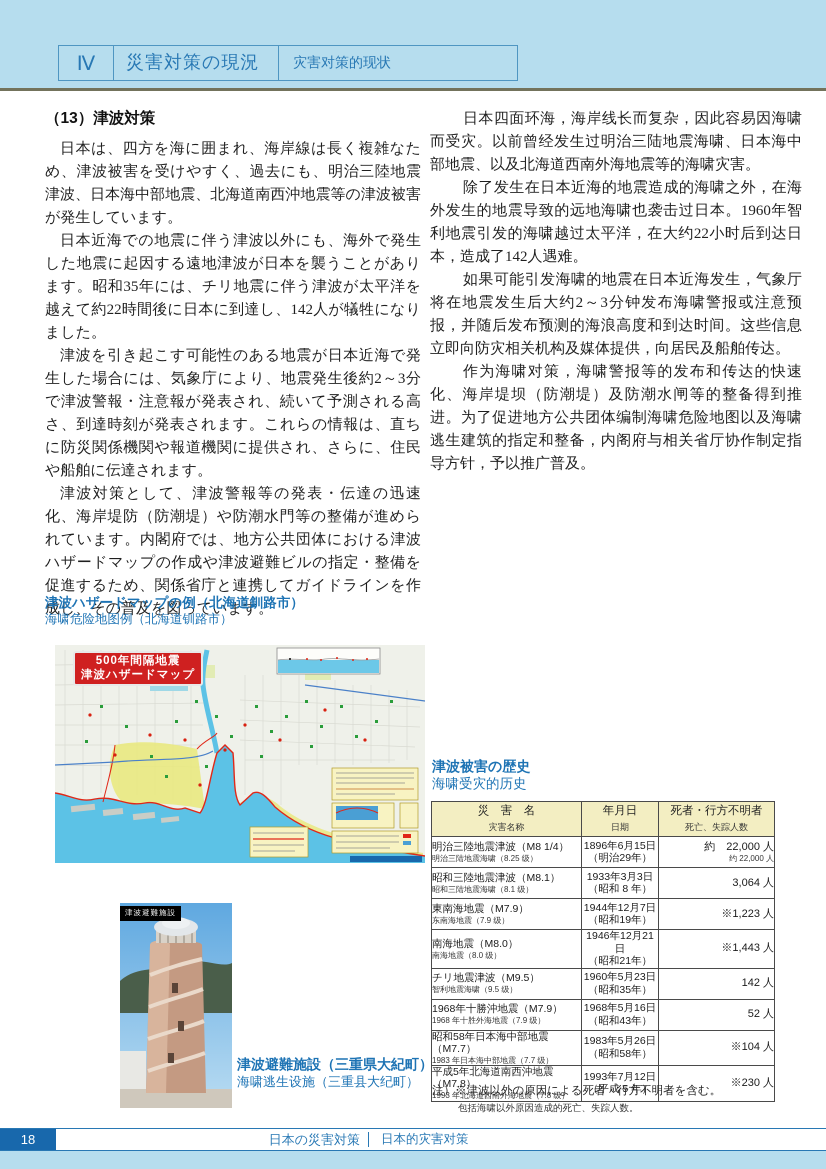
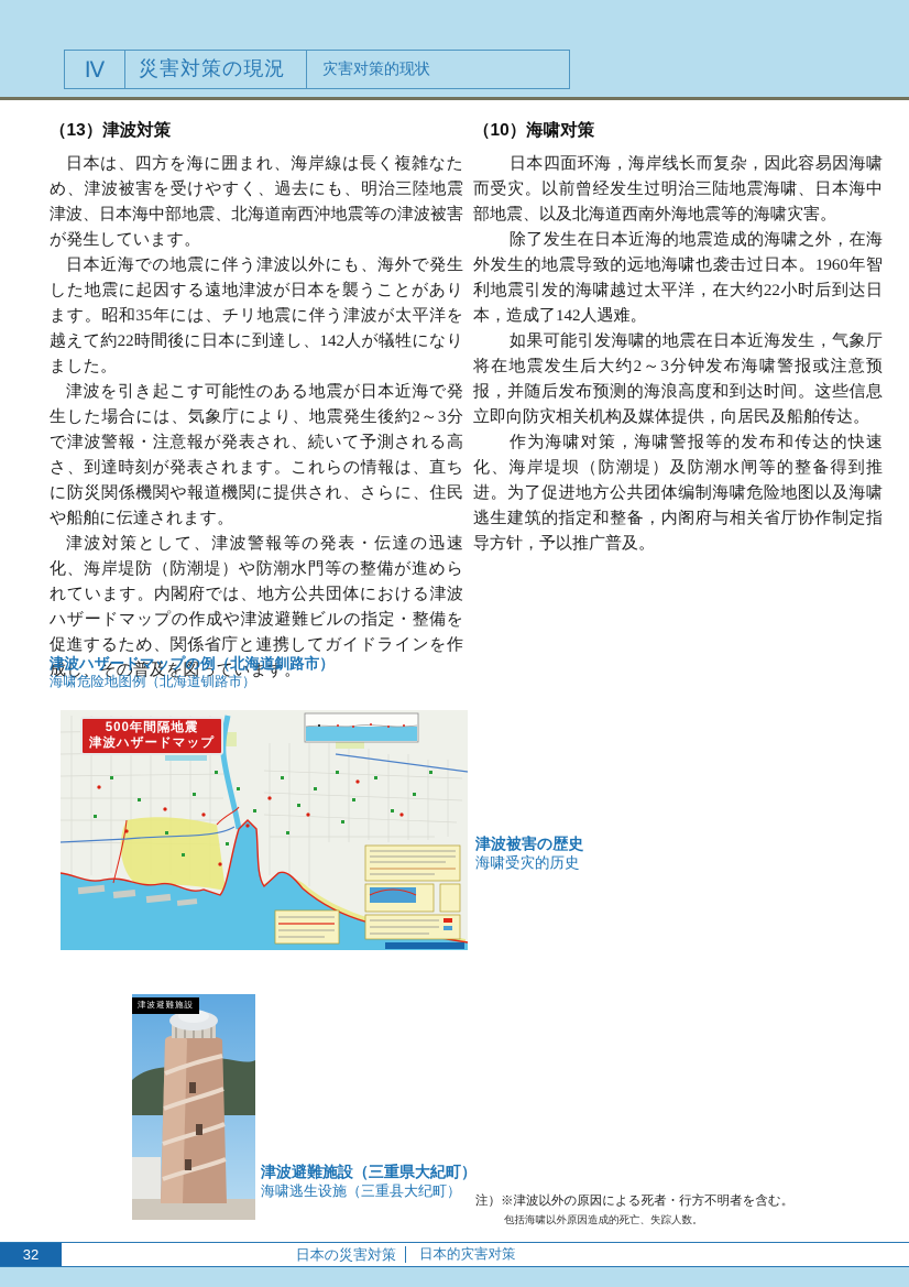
  Ⅳ
  災害対策の現況
  灾害对策的现状
  （13）津波対策
  日本は、四方を海に囲まれ、海岸線は長く複雑なため、津波被害を受けやすく、過去にも、明治三陸地震津波、日本海中部地震、北海道南西沖地震等の津波被害が発生しています。
  日本近海での地震に伴う津波以外にも、海外で発生した地震に起因する遠地津波が日本を襲うことがあります。昭和35年には、チリ地震に伴う津波が太平洋を越えて約22時間後に日本に到達し、142人が犠牲になりました。
  津波を引き起こす可能性のある地震が日本近海で発生した場合には、気象庁により、地震発生後約2～3分で津波警報・注意報が発表され、続いて予測される高さ、到達時刻が発表されます。これらの情報は、直ちに防災関係機関や報道機関に提供され、さらに、住民や船舶に伝達されます。
  津波対策として、津波警報等の発表・伝達の迅速化、海岸堤防（防潮堤）や防潮水門等の整備が進められています。内閣府では、地方公共団体における津波ハザードマップの作成や津波避難ビルの指定・整備を促進するため、関係省庁と連携してガイドラインを作成し、その普及を図っています。
+ （10）海啸对策
  日本四面环海，海岸线长而复杂，因此容易因海啸而受灾。以前曾经发生过明治三陆地震海啸、日本海中部地震、以及北海道西南外海地震等的海啸灾害。
  除了发生在日本近海的地震造成的海啸之外，在海外发生的地震导致的远地海啸也袭击过日本。1960年智利地震引发的海啸越过太平洋，在大约22小时后到达日本，造成了142人遇难。
  如果可能引发海啸的地震在日本近海发生，气象厅将在地震发生后大约2～3分钟发布海啸警报或注意预报，并随后发布预测的海浪高度和到达时间。这些信息立即向防灾相关机构及媒体提供，向居民及船舶传达。
  作为海啸对策，海啸警报等的发布和传达的快速化、海岸堤坝（防潮堤）及防潮水闸等的整备得到推进。为了促进地方公共团体编制海啸危险地图以及海啸逃生建筑的指定和整备，内阁府与相关省厅协作制定指导方针，予以推广普及。
  津波ハザードマップの例（北海道釧路市）
  海啸危险地图例（北海道钏路市）
  500年間隔地震
  津波ハザードマップ
  津波避難施設
  津波避難施設（三重県大紀町）
  海啸逃生设施（三重县大纪町）
  津波被害の歴史
  海啸受灾的历史
- 災 害 名 灾害名称	年月日 日期	死者・行方不明者 死亡、失踪人数
- 明治三陸地震津波（M8 1/4）明治三陆地震海啸（8.25 级）	1896年6月15日（明治29年）	約 22,000 人约 22,000 人
- 昭和三陸地震津波（M8.1）昭和三陆地震海啸（8.1 级）	1933年3月3日（昭和 8 年）	3,064 人
- 東南海地震（M7.9）东南海地震（7.9 级）	1944年12月7日（昭和19年）	※1,223 人
- 南海地震（M8.0）南海地震（8.0 级）	1946年12月21日（昭和21年）	※1,443 人
- チリ地震津波（M9.5）智利地震海啸（9.5 级）	1960年5月23日（昭和35年）	142 人
- 1968年十勝沖地震（M7.9）1968 年十胜外海地震（7.9 级）	1968年5月16日（昭和43年）	52 人
- 昭和58年日本海中部地震（M7.7）1983 年日本海中部地震（7.7 级）	1983年5月26日（昭和58年）	※104 人
- 平成5年北海道南西沖地震（M7.8）1993 年北海道西南外海地震（7.8 级）	1993年7月12日（平成 5 年）	※230 人
  注）※津波以外の原因による死者・行方不明者を含む。
  包括海啸以外原因造成的死亡、失踪人数。
- 18
+ 32
  日本の災害対策
  日本的灾害对策
